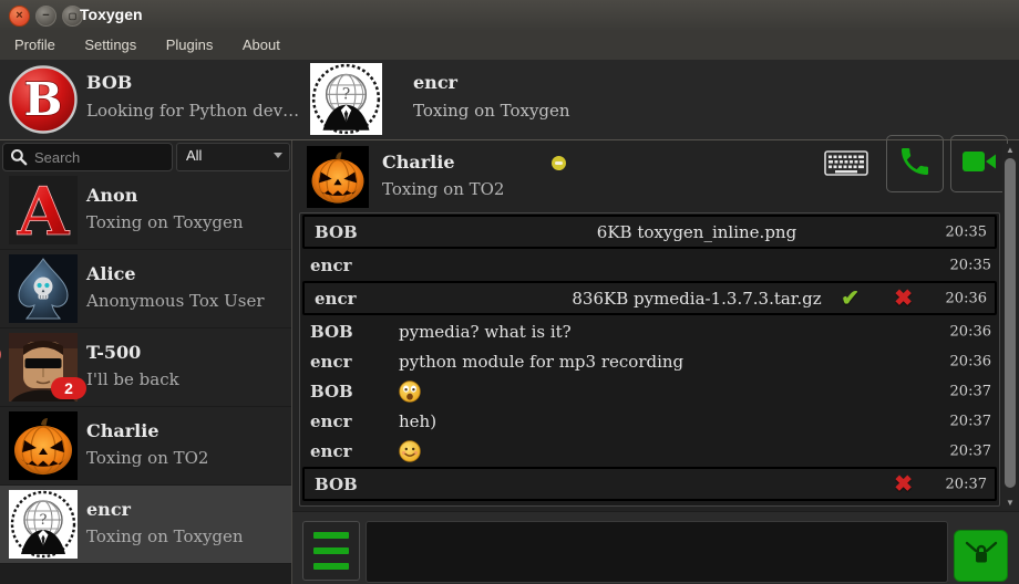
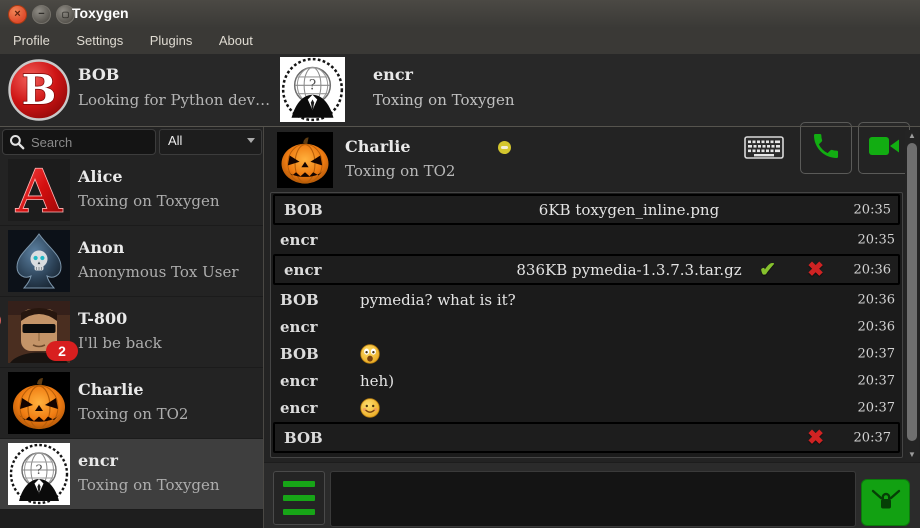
  ×
  −
  ▢
  Toxygen
  Profile Settings Plugins About
  B
  BOB
  Looking for Python dev…
  ?
  encr
  Toxing on Toxygen
  Search
  All
  A
- Anon
+ Alice
  Toxing on Toxygen
- Alice
+ Anon
  Anonymous Tox User
- T-500
+ T-800
  I'll be back
  2
  Charlie
  Toxing on TO2
  ?
  encr
  Toxing on Toxygen
  Charlie
  Toxing on TO2
  BOB
  6KB toxygen_inline.png
  20:35
  encr
  20:35
  encr
  836KB pymedia-1.3.7.3.tar.gz
  ✔
  ✖
  20:36
  BOB
  pymedia? what is it?
  20:36
  encr
- python module for mp3 recording
  20:36
  BOB
  20:37
  encr
  heh)
  20:37
  encr
  20:37
  BOB
  ✖
  20:37
  ▲
  ▼
